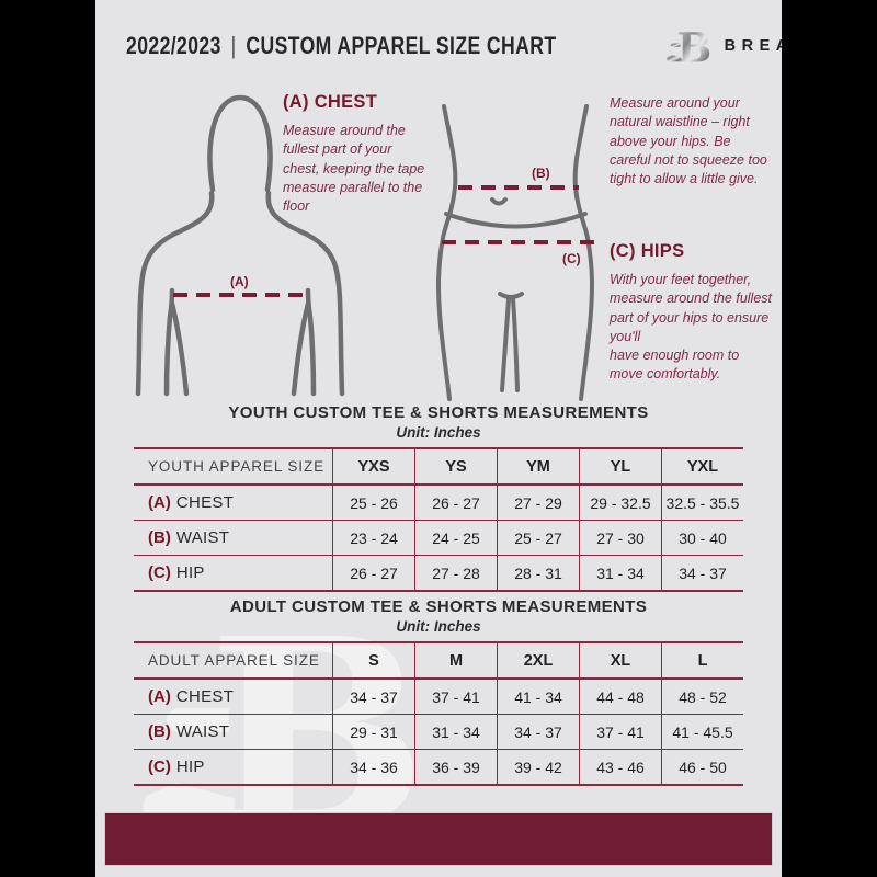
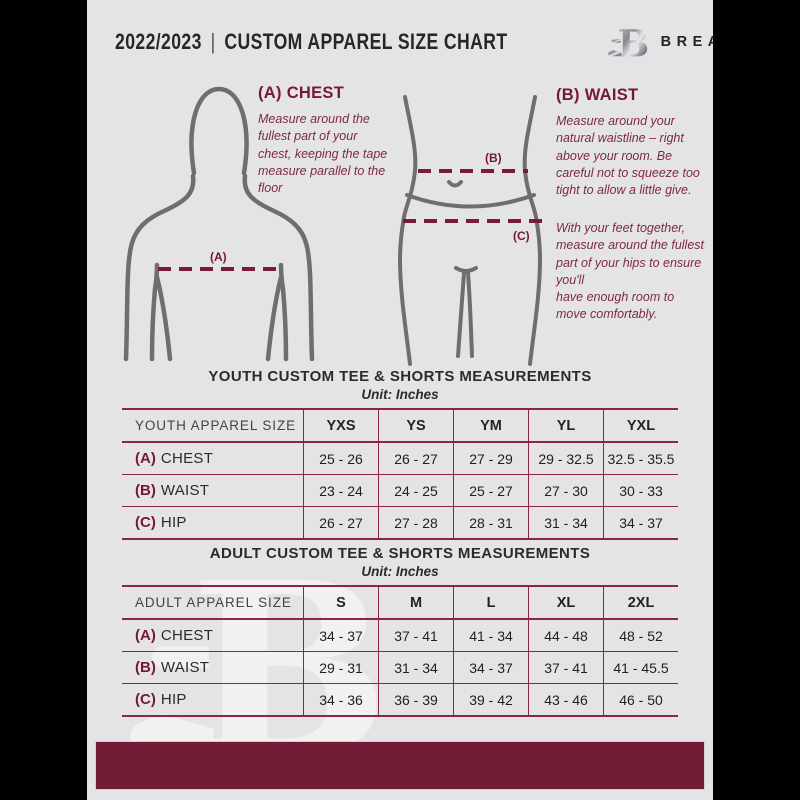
  2022/2023
  |
  CUSTOM APPAREL SIZE CHART
  B
  (A)
  (B)
  (C)
  (A) CHEST
  Measure around the fullest part of your chest, keeping the tape measure parallel to the floor
+ (B) WAIST
- Measure around your natural waistline – right above your hips. Be careful not to squeeze too tight to allow a little give.
+ Measure around your natural waistline – right above your room. Be careful not to squeeze too tight to allow a little give.
- (C) HIPS
  With your feet together, measure around the fullest part of your hips to ensure you'll
  have enough room to move comfortably.
  YOUTH CUSTOM TEE & SHORTS MEASUREMENTS
  Unit: Inches
  YOUTH APPAREL SIZE
  YXS
  YS
  YM
  YL
  YXL
  (A)
  CHEST
  25 - 26
  26 - 27
  27 - 29
  29 - 32.5
  32.5 - 35.5
  (B)
  WAIST
  23 - 24
  24 - 25
  25 - 27
  27 - 30
- 30 - 40
+ 30 - 33
  (C)
  HIP
  26 - 27
  27 - 28
  28 - 31
  31 - 34
  34 - 37
  ADULT CUSTOM TEE & SHORTS MEASUREMENTS
  Unit: Inches
  ADULT APPAREL SIZE
  S
  M
- 2XL
+ L
  XL
- L
+ 2XL
  (A)
  CHEST
  34 - 37
  37 - 41
  41 - 34
  44 - 48
  48 - 52
  (B)
  WAIST
  29 - 31
  31 - 34
  34 - 37
  37 - 41
  41 - 45.5
  (C)
  HIP
  34 - 36
  36 - 39
  39 - 42
  43 - 46
  46 - 50
  B
